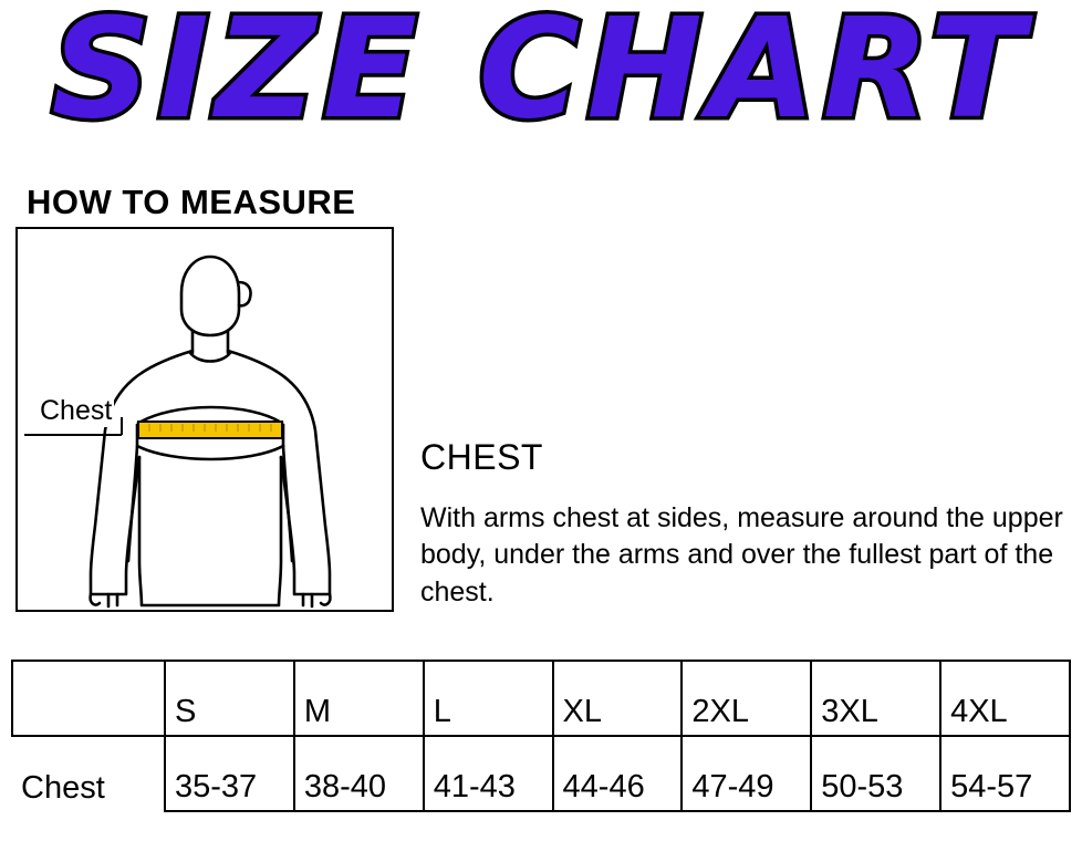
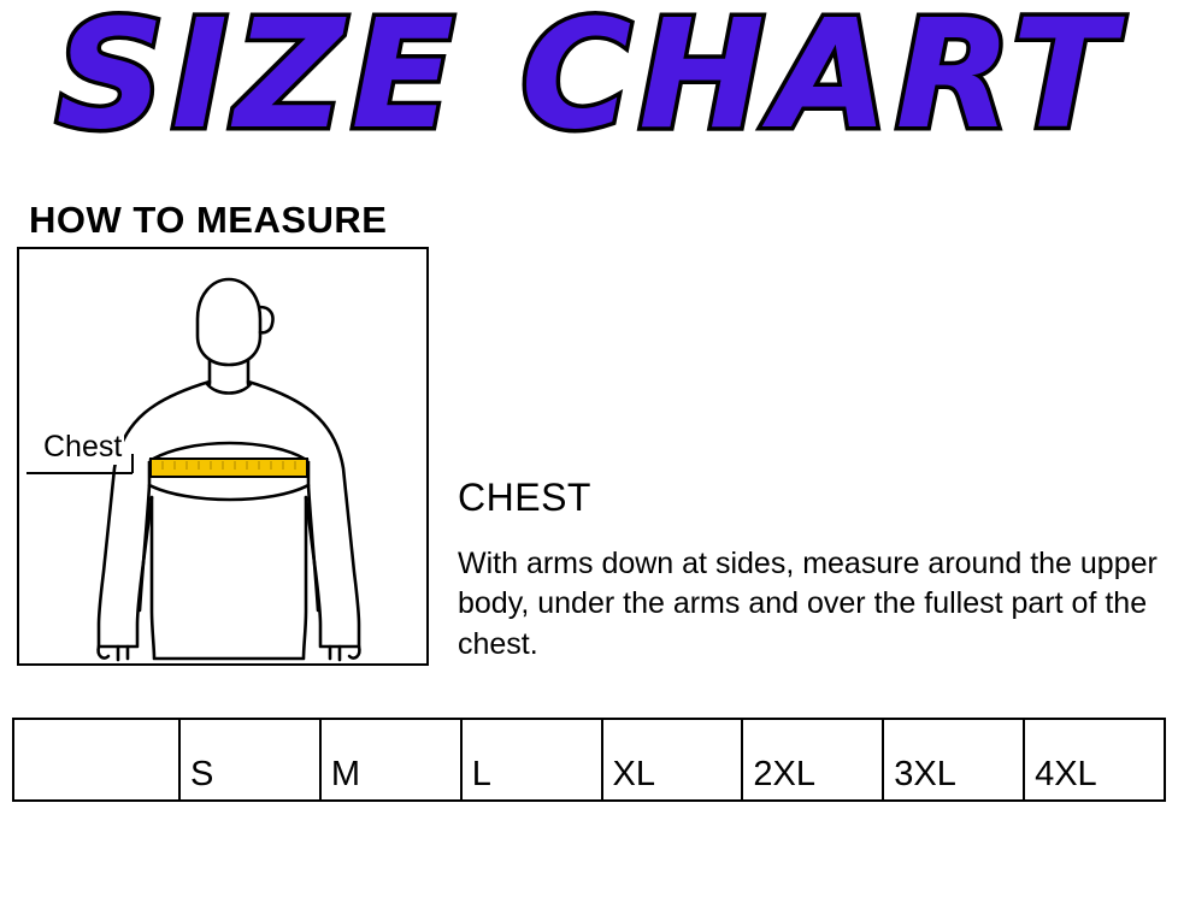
  SIZE CHART
  HOW TO MEASURE
  Chest
  CHEST
- With arms chest at sides, measure around the upper body, under the arms and over the fullest part of the chest.
+ With arms down at sides, measure around the upper body, under the arms and over the fullest part of the chest.
  	S	M	L	XL	2XL	3XL	4XL
- Chest	35-37	38-40	41-43	44-46	47-49	50-53	54-57
